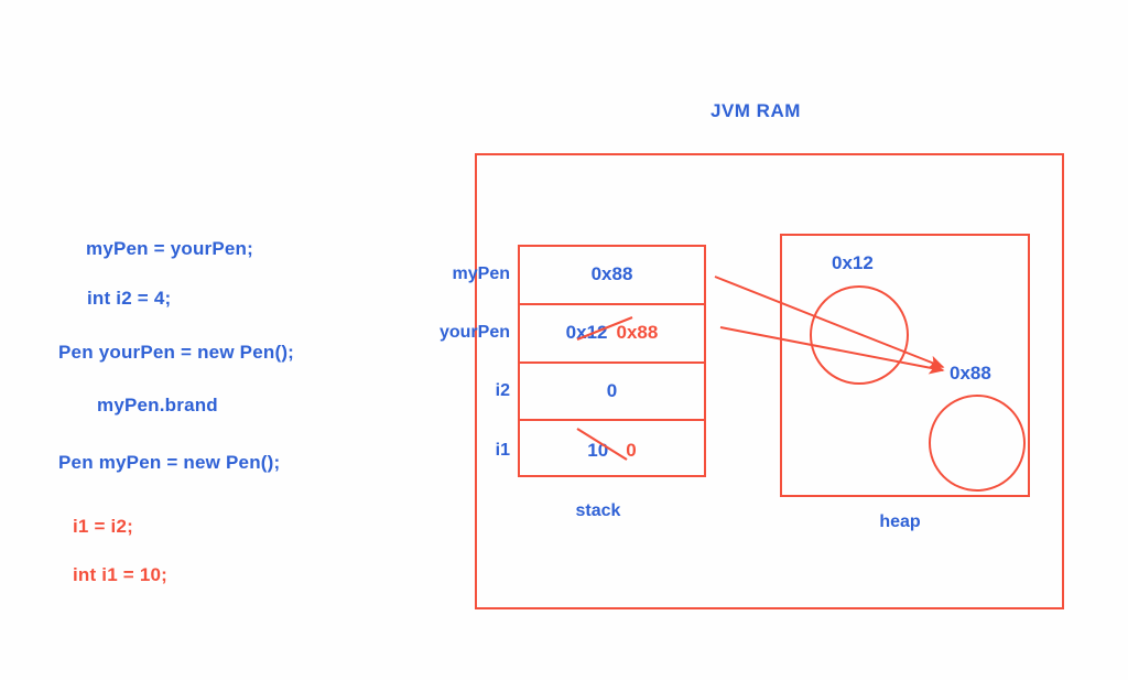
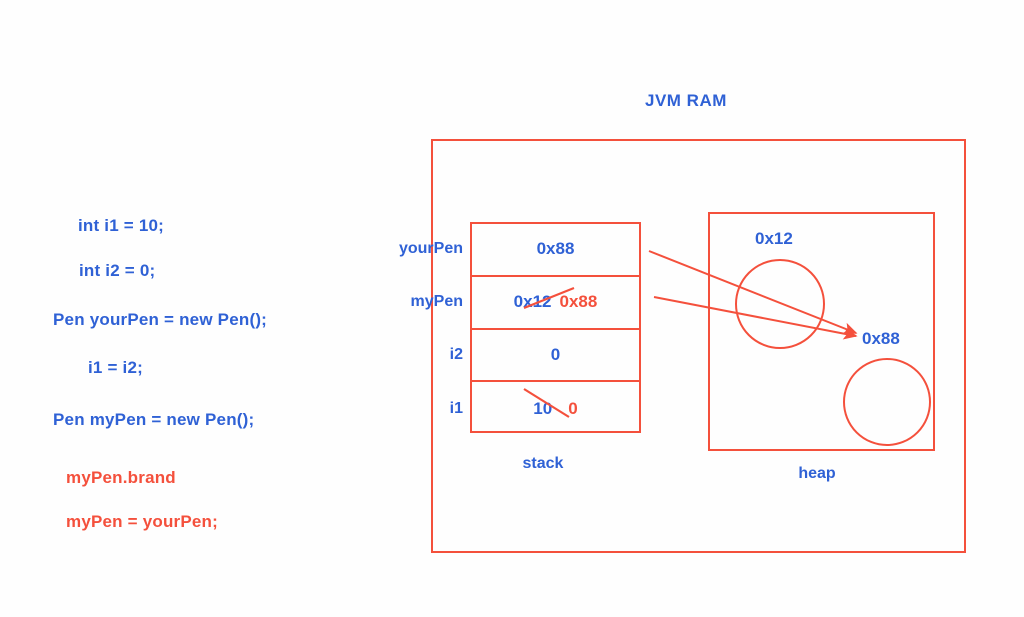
- myPen = yourPen;
+ int i1 = 10;
- int i2 = 4;
+ int i2 = 0;
  Pen yourPen = new Pen();
- myPen.brand
+ i1 = i2;
  Pen myPen = new Pen();
- i1 = i2;
+ myPen.brand
- int i1 = 10;
+ myPen = yourPen;
  JVM RAM
- myPen
+ yourPen
  0x88
- yourPen
+ myPen
  0x2
  0x88
  i2
  0
  i1
  10
  0
  stack
  0x12
  0x88
  heap
